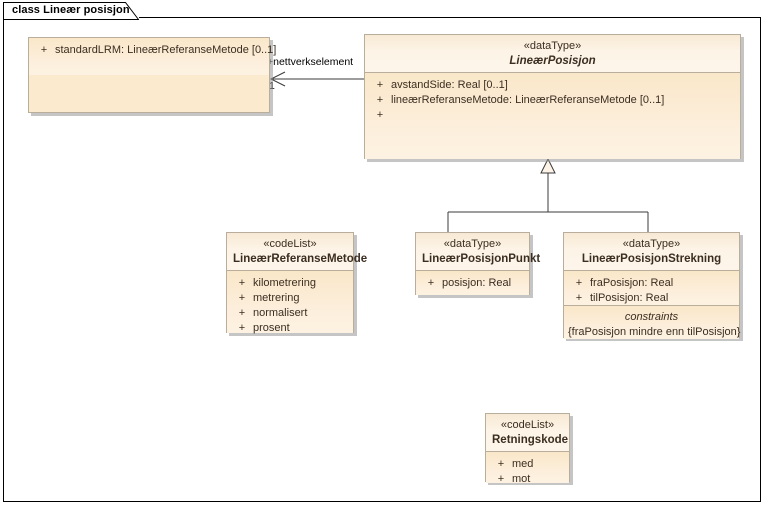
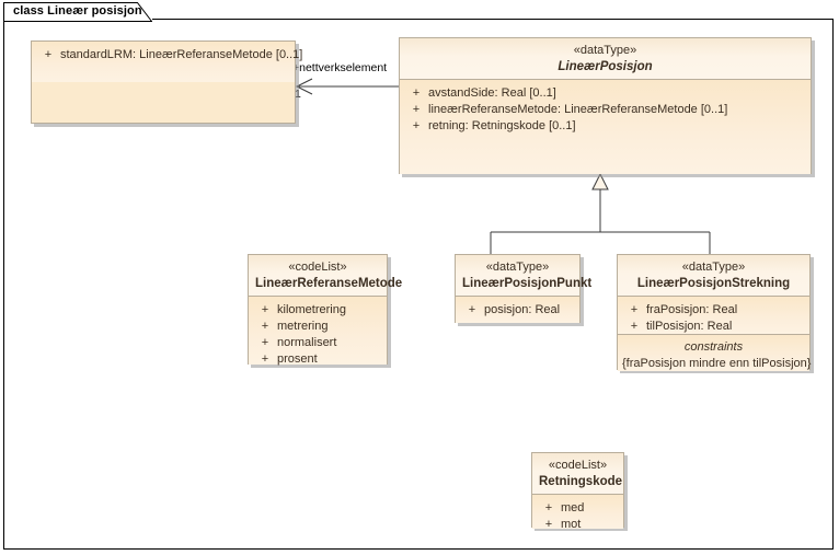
  class Lineær posisjon
  +nettverkselement
  1
  +
  standardLRM: LineærReferanseMetode [0..1]
  «dataType»
  LineærPosisjon
  +
  avstandSide: Real [0..1]
  +
  lineærReferanseMetode: LineærReferanseMetode [0..1]
  +
+ retning: Retningskode [0..1]
  «codeList»
  LineærReferanseMetode
  +
  kilometrering
  +
  metrering
  +
  normalisert
  +
  prosent
  «dataType»
  LineærPosisjonPunkt
  +
  posisjon: Real
  «dataType»
  LineærPosisjonStrekning
  +
  fraPosisjon: Real
  +
  tilPosisjon: Real
  constraints
  {fraPosisjon mindre enn tilPosisjon}
  «codeList»
  Retningskode
  +
  med
  +
  mot
